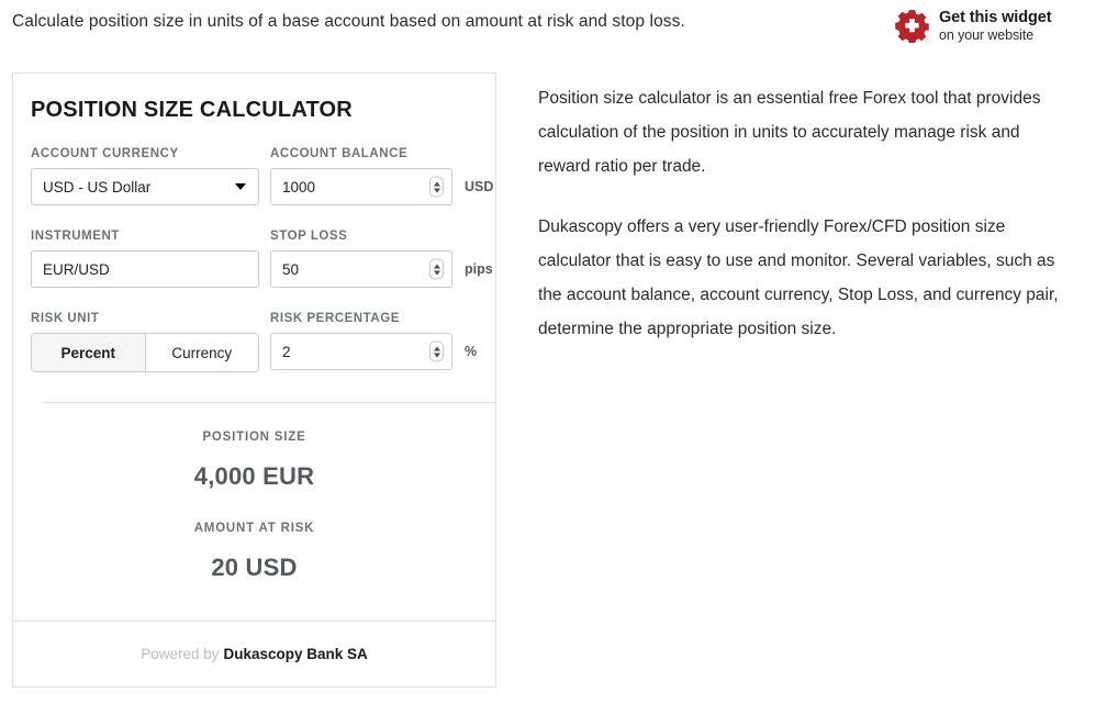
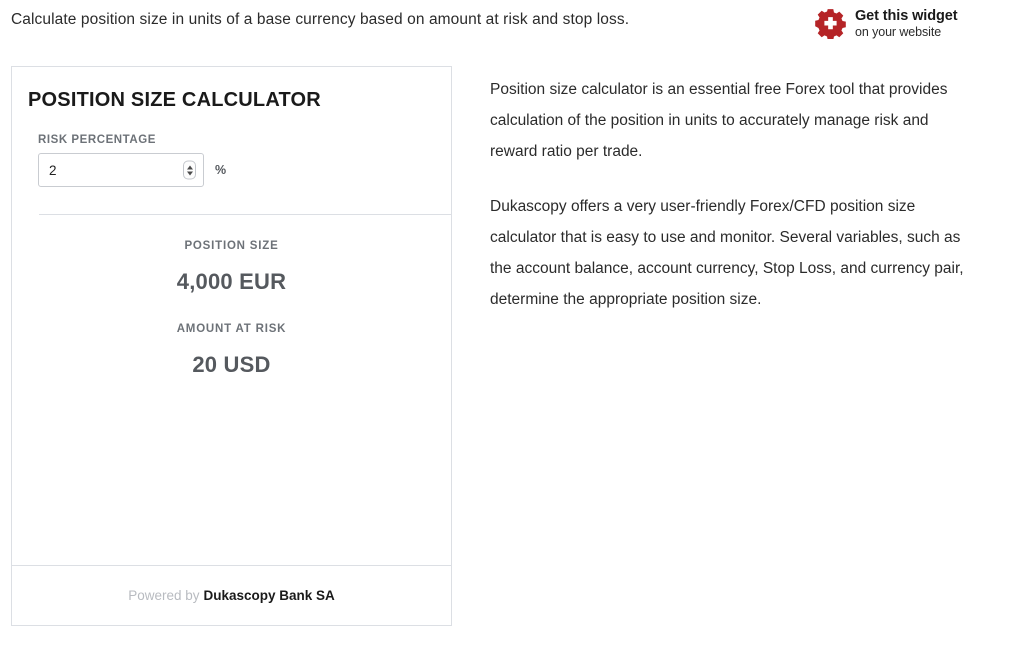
- Calculate position size in units of a base account based on amount at risk and stop loss.
+ Calculate position size in units of a base currency based on amount at risk and stop loss.
  Get this widget
  on your website
  POSITION SIZE CALCULATOR
- ACCOUNT CURRENCY
- USD - US Dollar
- ACCOUNT BALANCE
- 1000
- USD
- INSTRUMENT
- EUR/USD
- STOP LOSS
- 50
- pips
- RISK UNIT
- Percent
- Currency
  RISK PERCENTAGE
  2
  %
  POSITION SIZE
  4,000 EUR
  AMOUNT AT RISK
  20 USD
  Powered by
  Dukascopy Bank SA
  Position size calculator is an essential free Forex tool that provides calculation of the position in units to accurately manage risk and reward ratio per trade.
  Dukascopy offers a very user-friendly Forex/CFD position size calculator that is easy to use and monitor. Several variables, such as the account balance, account currency, Stop Loss, and currency pair, determine the appropriate position size.
